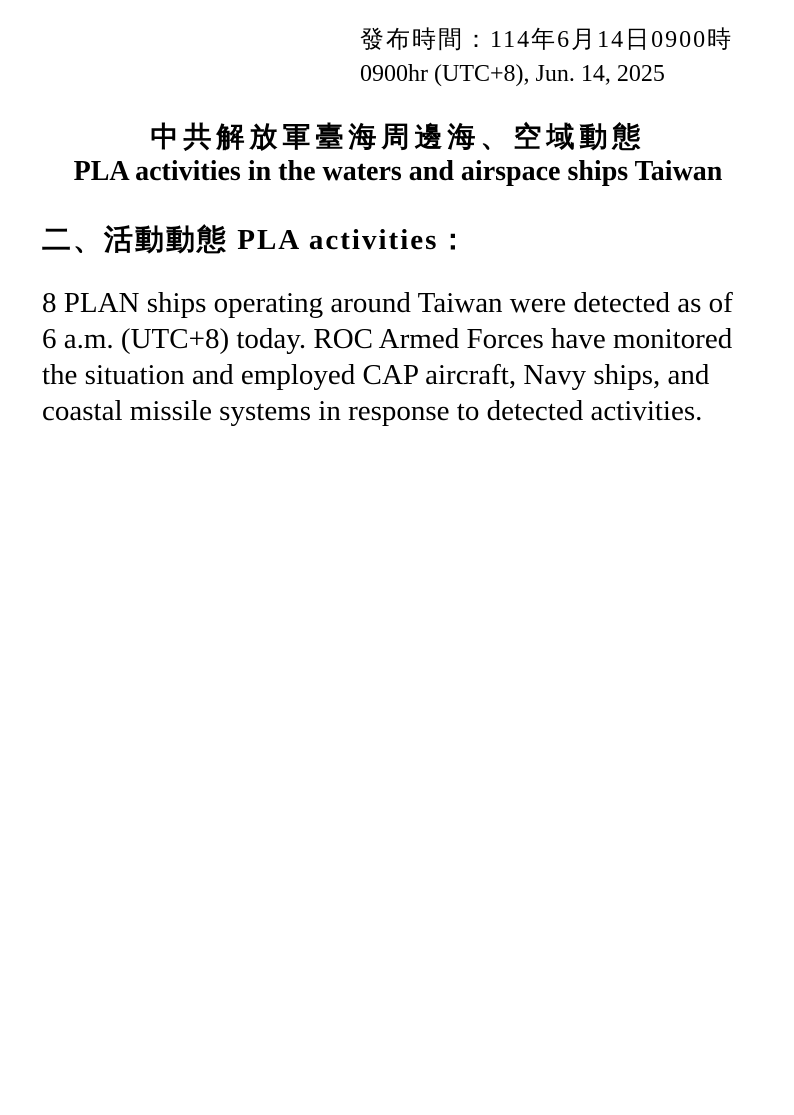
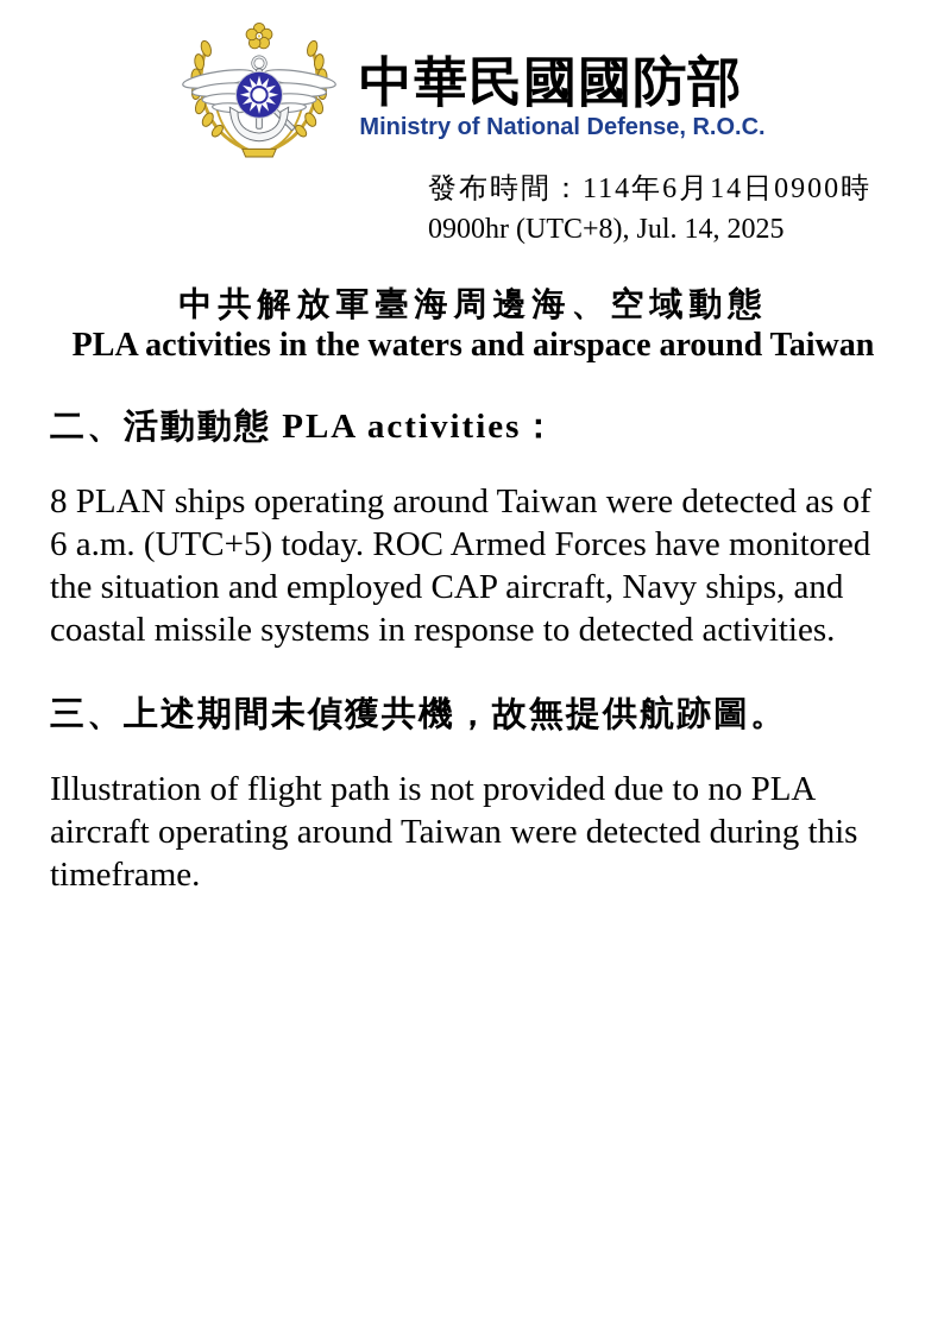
+ 中華民國國防部
+ Ministry of National Defense, R.O.C.
  發布時間：114年6月14日0900時
- 0900hr (UTC+8), Jun. 14, 2025
+ 0900hr (UTC+8), Jul. 14, 2025
  中共解放軍臺海周邊海、空域動態
- PLA activities in the waters and airspace ships Taiwan
+ PLA activities in the waters and airspace around Taiwan
  二、活動動態 PLA activities：
- 8 PLAN ships operating around Taiwan were detected as of 6 a.m. (UTC+8) today. ROC Armed Forces have monitored the situation and employed CAP aircraft, Navy ships, and coastal missile systems in response to detected activities.
+ 8 PLAN ships operating around Taiwan were detected as of 6 a.m. (UTC+5) today. ROC Armed Forces have monitored the situation and employed CAP aircraft, Navy ships, and coastal missile systems in response to detected activities.
+ 三、上述期間未偵獲共機，故無提供航跡圖。
+ Illustration of flight path is not provided due to no PLA aircraft operating around Taiwan were detected during this timeframe.
